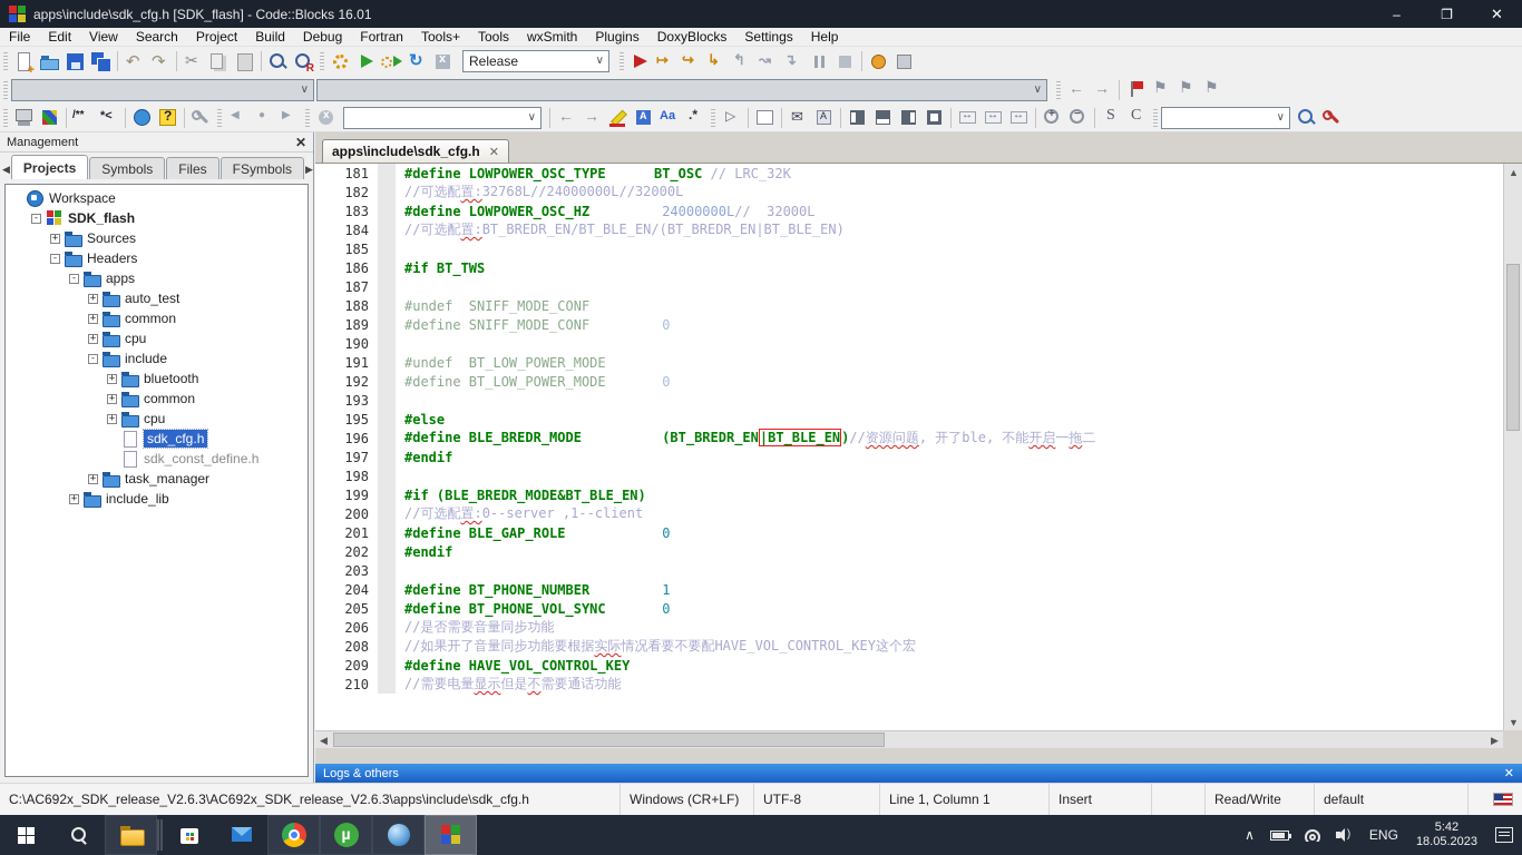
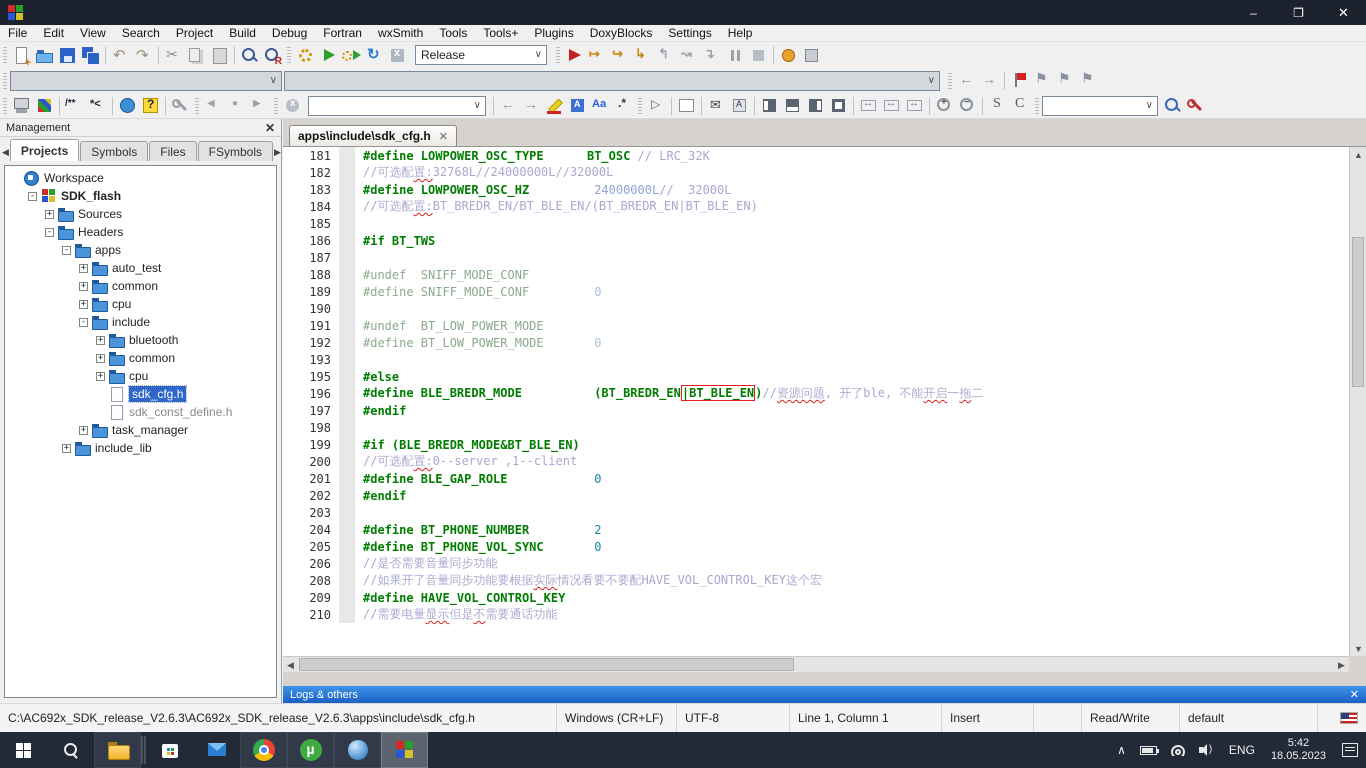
- apps\include\sdk_cfg.h [SDK_flash] - Code::Blocks 16.01
  –
  ❐
  ✕
  File
  Edit
  View
  Search
  Project
  Build
  Debug
  Fortran
- Tools+
+ wxSmith
  Tools
- wxSmith
+ Tools+
  Plugins
  DoxyBlocks
  Settings
  Help
  Release
  Management
  ✕
  ◀
  Projects
  Symbols
  Files
  FSymbols
  ▶
  Workspace
  -
  SDK_flash
  +
  Sources
  -
  Headers
  -
  apps
  +
  auto_test
  +
  common
  +
  cpu
  -
  include
  +
  bluetooth
  +
  common
  +
  cpu
  sdk_cfg.h
  sdk_const_define.h
  +
  task_manager
  +
  include_lib
  apps\include\sdk_cfg.h
  ✕
  181
  #define LOWPOWER_OSC_TYPE BT_OSC // LRC_32K
  182
  //可选配置:32768L//24000000L//32000L
  183
  #define LOWPOWER_OSC_HZ 24000000L// 32000L
  184
  //可选配置:BT_BREDR_EN/BT_BLE_EN/(BT_BREDR_EN|BT_BLE_EN)
  185
  186
  #if BT_TWS
  187
  188
  #undef SNIFF_MODE_CONF
  189
  #define SNIFF_MODE_CONF 0
  190
  191
  #undef BT_LOW_POWER_MODE
  192
  #define BT_LOW_POWER_MODE 0
  193
  195
  #else
  196
  #define BLE_BREDR_MODE (BT_BREDR_EN|BT_BLE_EN)//资源问题, 开了ble, 不能开启一拖二
  197
  #endif
  198
  199
  #if (BLE_BREDR_MODE&BT_BLE_EN)
  200
  //可选配置:0--server ,1--client
  201
  #define BLE_GAP_ROLE 0
  202
  #endif
  203
  204
- #define BT_PHONE_NUMBER 1
+ #define BT_PHONE_NUMBER 2
  205
  #define BT_PHONE_VOL_SYNC 0
  206
  //是否需要音量同步功能
  208
  //如果开了音量同步功能要根据实际情况看要不要配HAVE_VOL_CONTROL_KEY这个宏
  209
  #define HAVE_VOL_CONTROL_KEY
  210
  //需要电量显示但是不需要通话功能
  ▲
  ▼
  ◀
  ▶
  Logs & others
  ✕
  C:\AC692x_SDK_release_V2.6.3\AC692x_SDK_release_V2.6.3\apps\include\sdk_cfg.h
  Windows (CR+LF)
  UTF-8
  Line 1, Column 1
  Insert
  Read/Write
  default
  ∧
  )
  ENG
  5:42
  18.05.2023
